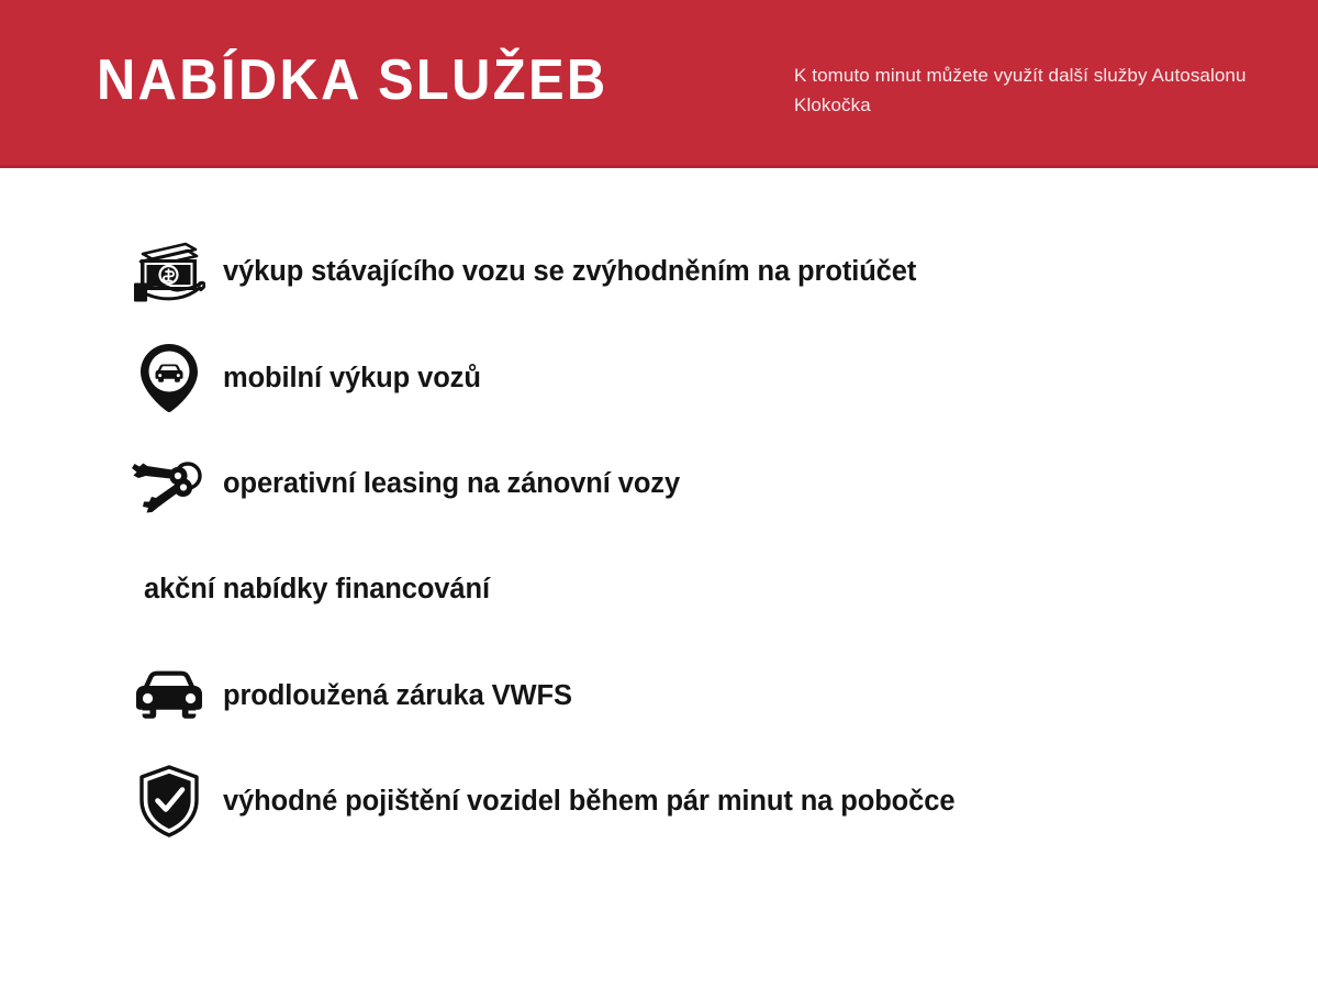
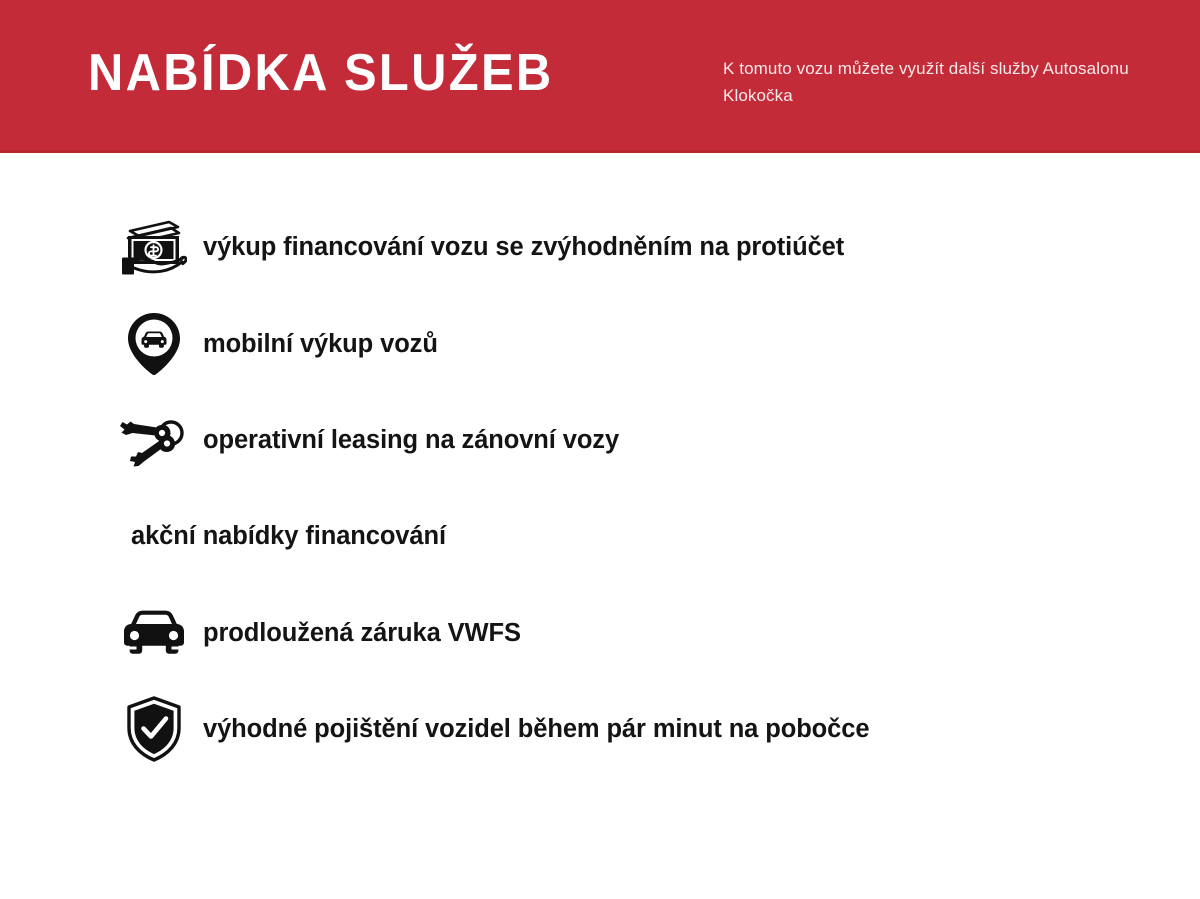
  NABÍDKA SLUŽEB
- K tomuto minut můžete využít další služby Autosalonu Klokočka
+ K tomuto vozu můžete využít další služby Autosalonu Klokočka
- výkup stávajícího vozu se zvýhodněním na protiúčet
+ výkup financování vozu se zvýhodněním na protiúčet
  mobilní výkup vozů
  operativní leasing na zánovní vozy
  akční nabídky financování
  prodloužená záruka VWFS
  výhodné pojištění vozidel během pár minut na pobočce
